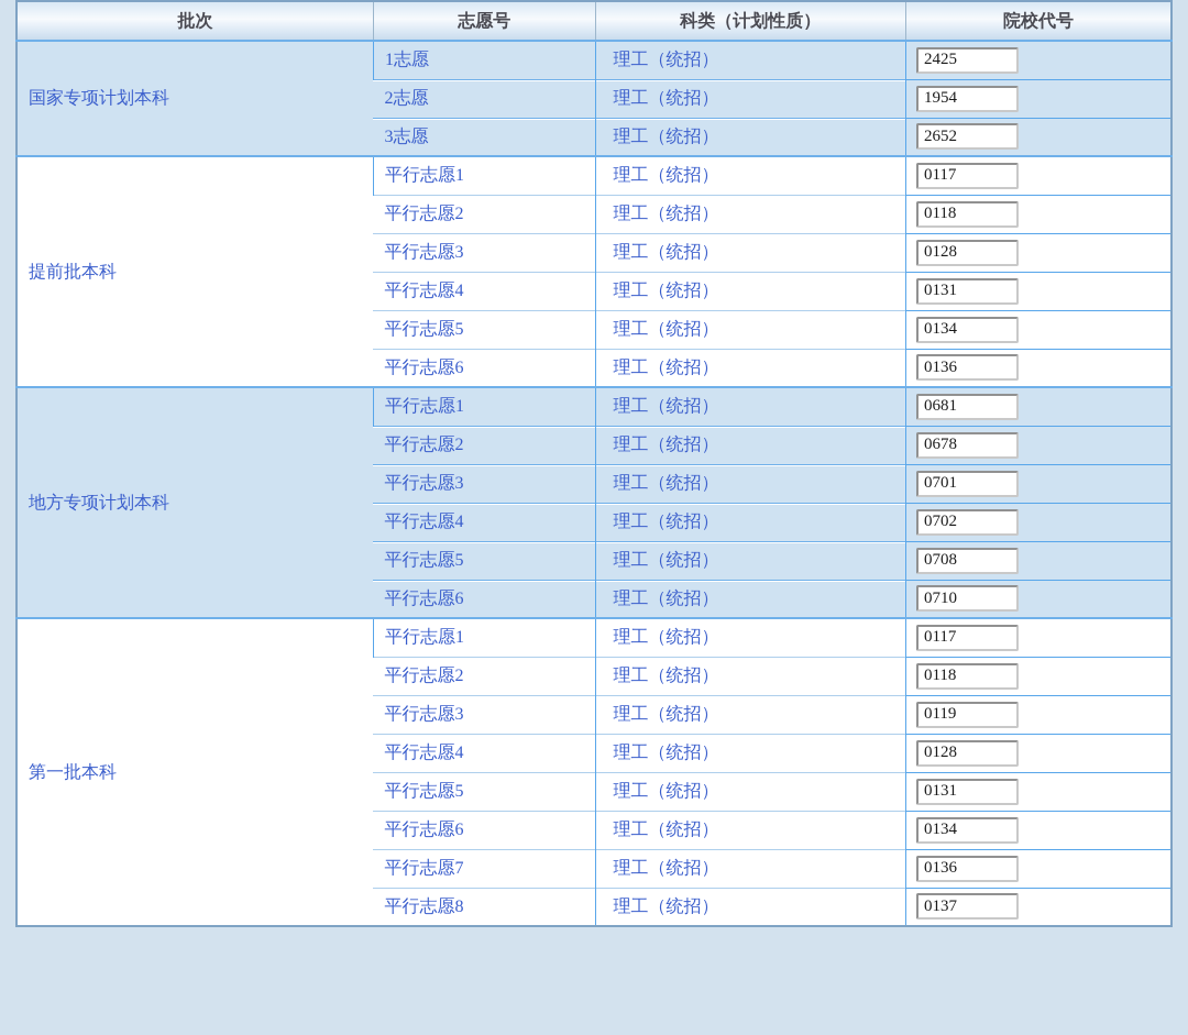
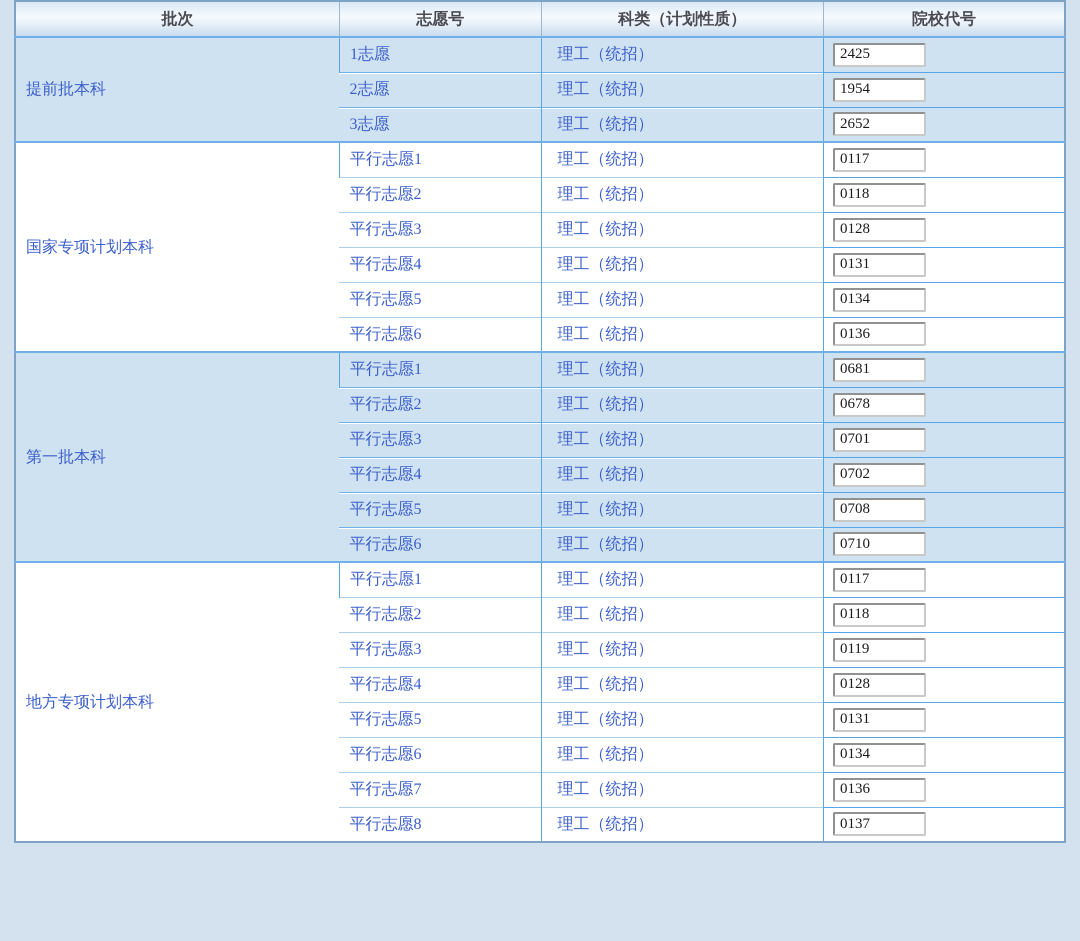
  批次	志愿号	科类（计划性质）	院校代号
- 国家专项计划本科	1志愿	理工（统招）	2425
+ 提前批本科	1志愿	理工（统招）	2425
  2志愿	理工（统招）	1954
  3志愿	理工（统招）	2652
- 提前批本科	平行志愿1	理工（统招）	0117
+ 国家专项计划本科	平行志愿1	理工（统招）	0117
  平行志愿2	理工（统招）	0118
  平行志愿3	理工（统招）	0128
  平行志愿4	理工（统招）	0131
  平行志愿5	理工（统招）	0134
  平行志愿6	理工（统招）	0136
- 地方专项计划本科	平行志愿1	理工（统招）	0681
+ 第一批本科	平行志愿1	理工（统招）	0681
  平行志愿2	理工（统招）	0678
  平行志愿3	理工（统招）	0701
  平行志愿4	理工（统招）	0702
  平行志愿5	理工（统招）	0708
  平行志愿6	理工（统招）	0710
- 第一批本科	平行志愿1	理工（统招）	0117
+ 地方专项计划本科	平行志愿1	理工（统招）	0117
  平行志愿2	理工（统招）	0118
  平行志愿3	理工（统招）	0119
  平行志愿4	理工（统招）	0128
  平行志愿5	理工（统招）	0131
  平行志愿6	理工（统招）	0134
  平行志愿7	理工（统招）	0136
  平行志愿8	理工（统招）	0137
